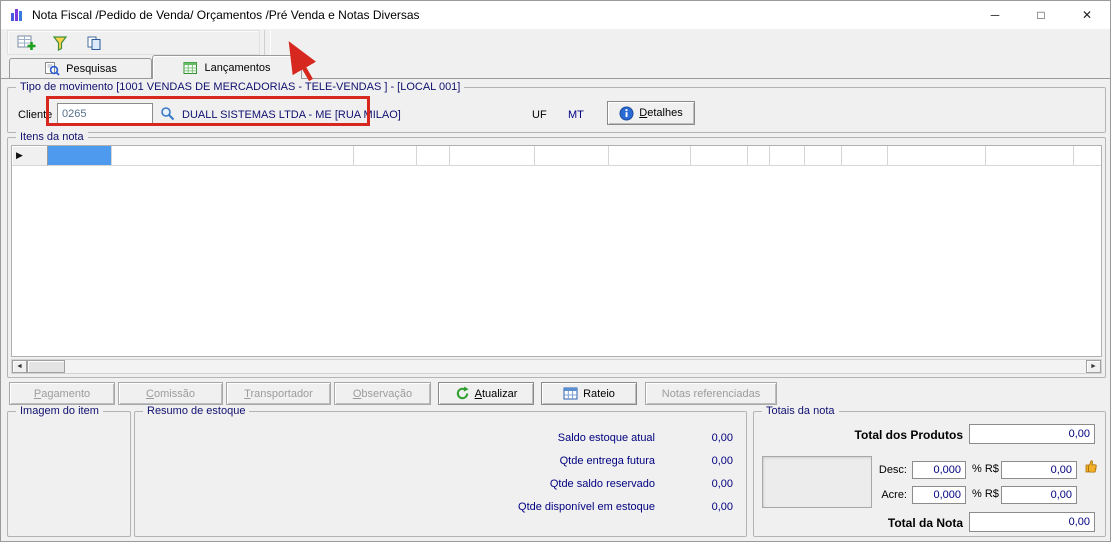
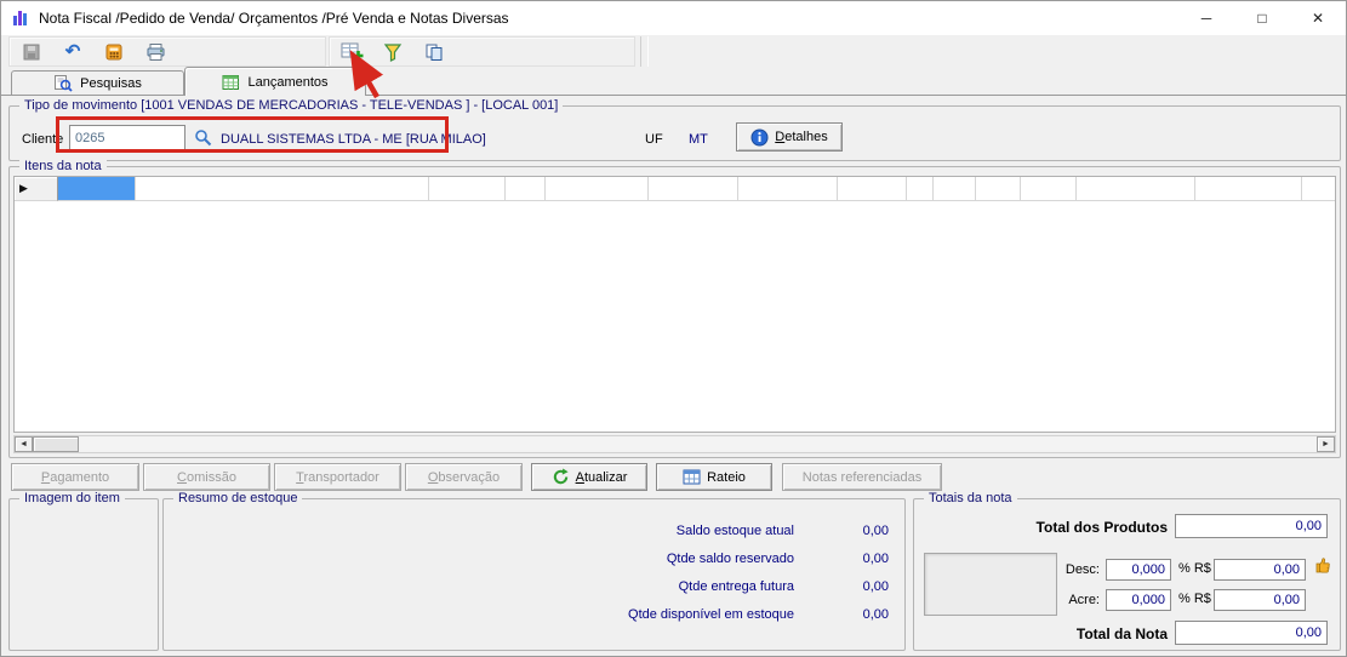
  Nota Fiscal /Pedido de Venda/ Orçamentos /Pré Venda e Notas Diversas
  ─
  □
  ✕
+ ↶
  Pesquisas
  Lançamentos
  Tipo de movimento [1001 VENDAS DE MERCADORIAS - TELE-VENDAS ] - [LOCAL 001]
  Cliente
  0265
  DUALL SISTEMAS LTDA - ME [RUA MILAO]
  UF
  MT
  Detalhes
  Itens da nota
  ▶
  Pagamento
  Comissão
  Transportador
  Observação
  Atualizar
  Rateio
  Notas referenciadas
  Imagem do item
  Resumo de estoque
  Saldo estoque atual
  0,00
- Qtde entrega futura
+ Qtde saldo reservado
  0,00
- Qtde saldo reservado
+ Qtde entrega futura
  0,00
  Qtde disponível em estoque
  0,00
  Totais da nota
  Total dos Produtos
  0,00
  Desc:
  0,000
  % R$
  0,00
  Acre:
  0,000
  % R$
  0,00
  Total da Nota
  0,00
